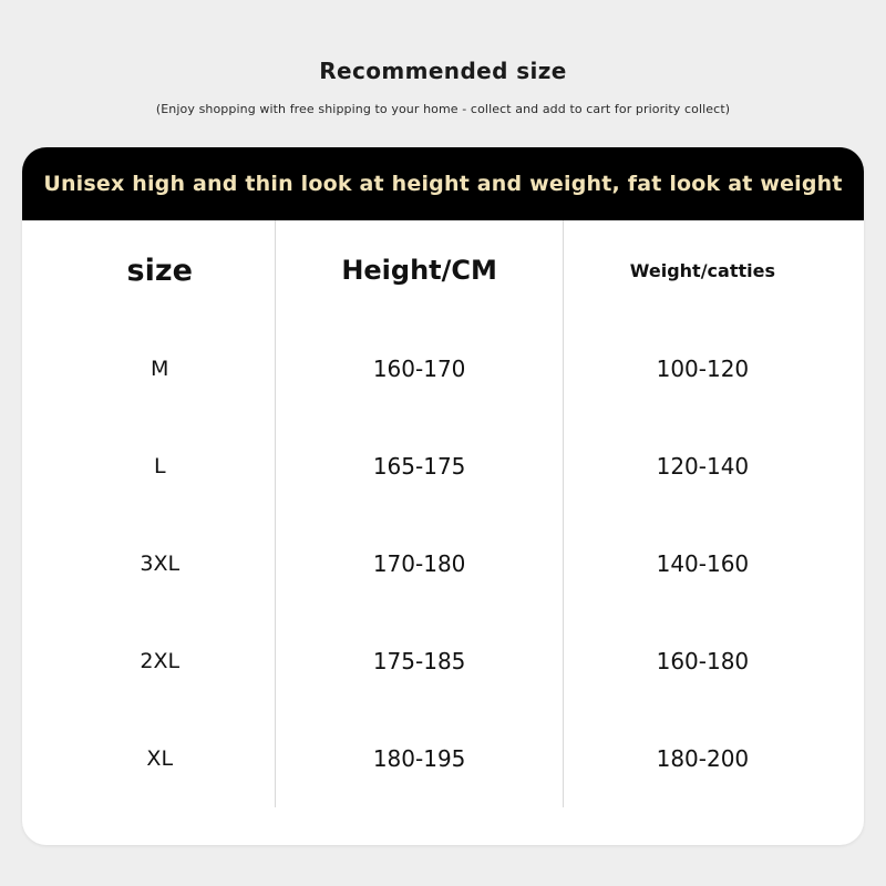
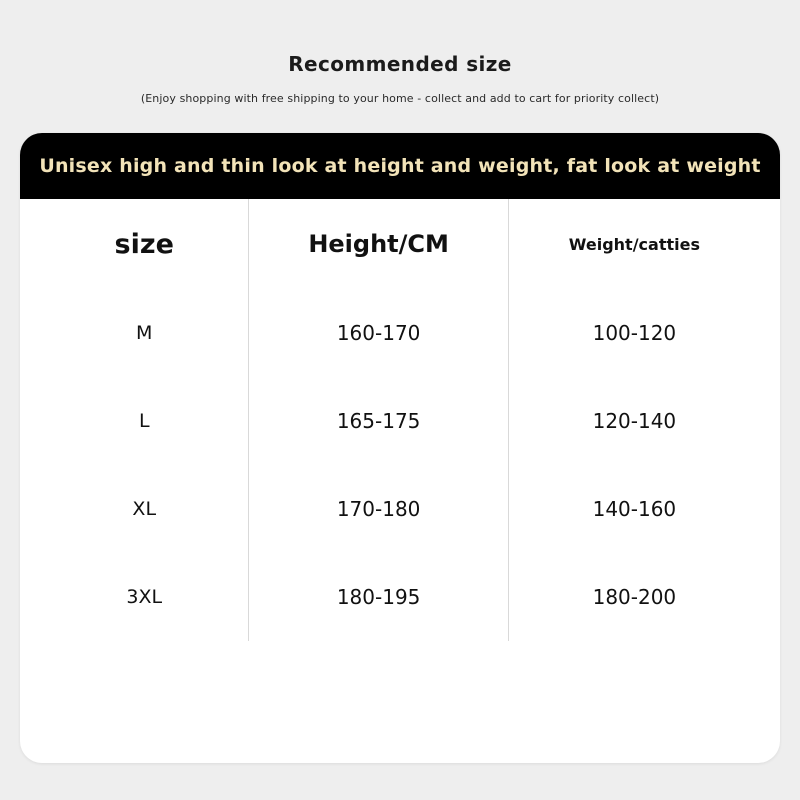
  Recommended size
  (Enjoy shopping with free shipping to your home - collect and add to cart for priority collect)
  Unisex high and thin look at height and weight, fat look at weight
  size	Height/CM	Weight/catties
  M	160-170	100-120
  L	165-175	120-140
- 3XL	170-180	140-160
+ XL	170-180	140-160
- 2XL	175-185	160-180
- XL	180-195	180-200
+ 3XL	180-195	180-200
